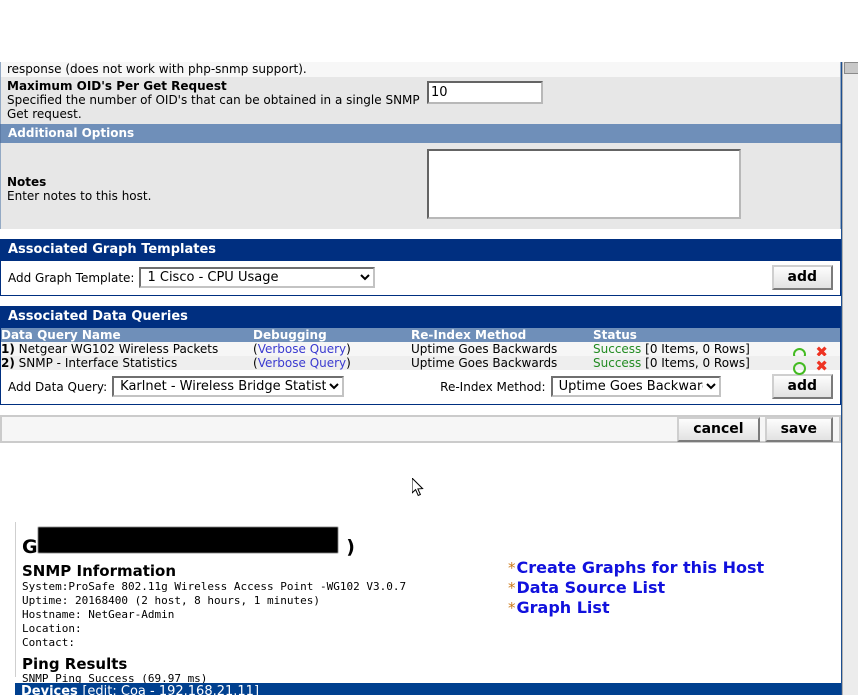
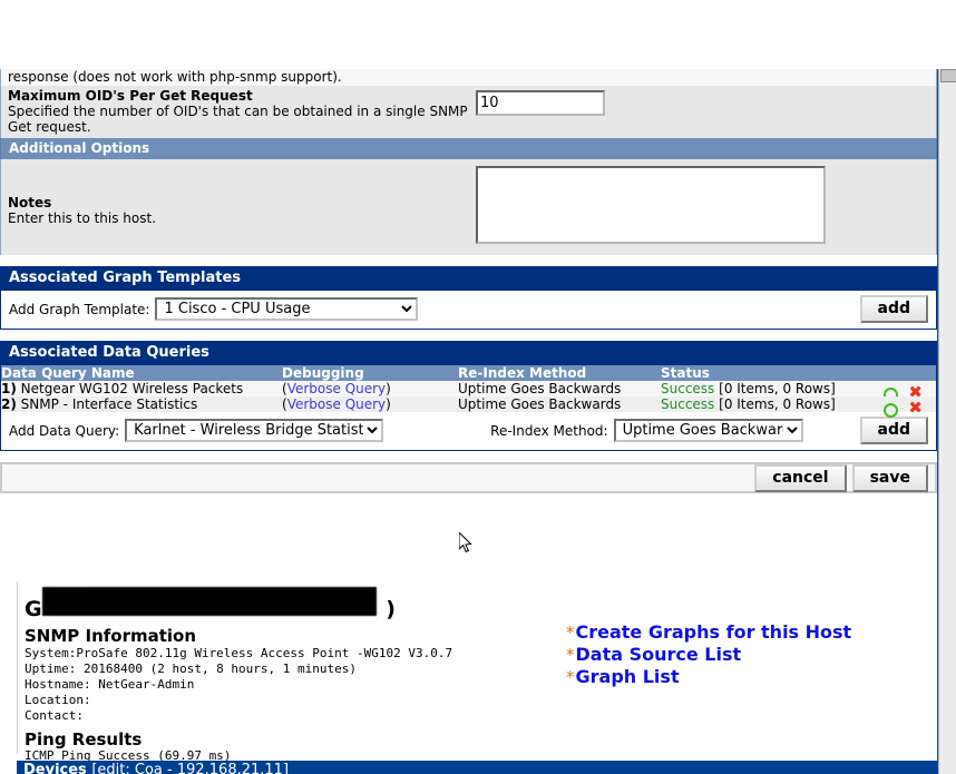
  response (does not work with php-snmp support).
  Maximum OID's Per Get Request
  Specified the number of OID's that can be obtained in a single SNMP Get request.
  10
  Additional Options
  Notes
- Enter notes to this host.
+ Enter this to this host.
  Associated Graph Templates
  Add Graph Template:
  1 Cisco - CPU Usage
  add
  Associated Data Queries
  Data Query Name	Debugging	Re-Index Method	Status
  1) Netgear WG102 Wireless Packets	(Verbose Query)	Uptime Goes Backwards	Success [0 Items, 0 Rows] ✖
  2) SNMP - Interface Statistics	(Verbose Query)	Uptime Goes Backwards	Success [0 Items, 0 Rows] ✖
  Add Data Query:
  Karlnet - Wireless Bridge Statist
  Re-Index Method:
  Uptime Goes Backwar
  add
  cancel
  save
  G )
  SNMP Information
  System:ProSafe 802.11g Wireless Access Point -WG102 V3.0.7
  Uptime: 20168400 (2 host, 8 hours, 1 minutes)
  Hostname: NetGear-Admin
  Location:
  Contact:
  Ping Results
- SNMP Ping Success (69.97 ms)
+ ICMP Ping Success (69.97 ms)
  *
  Create Graphs for this Host
  *
  Data Source List
  *
  Graph List
  Devices [edit: Coa - 192.168.21.11]
